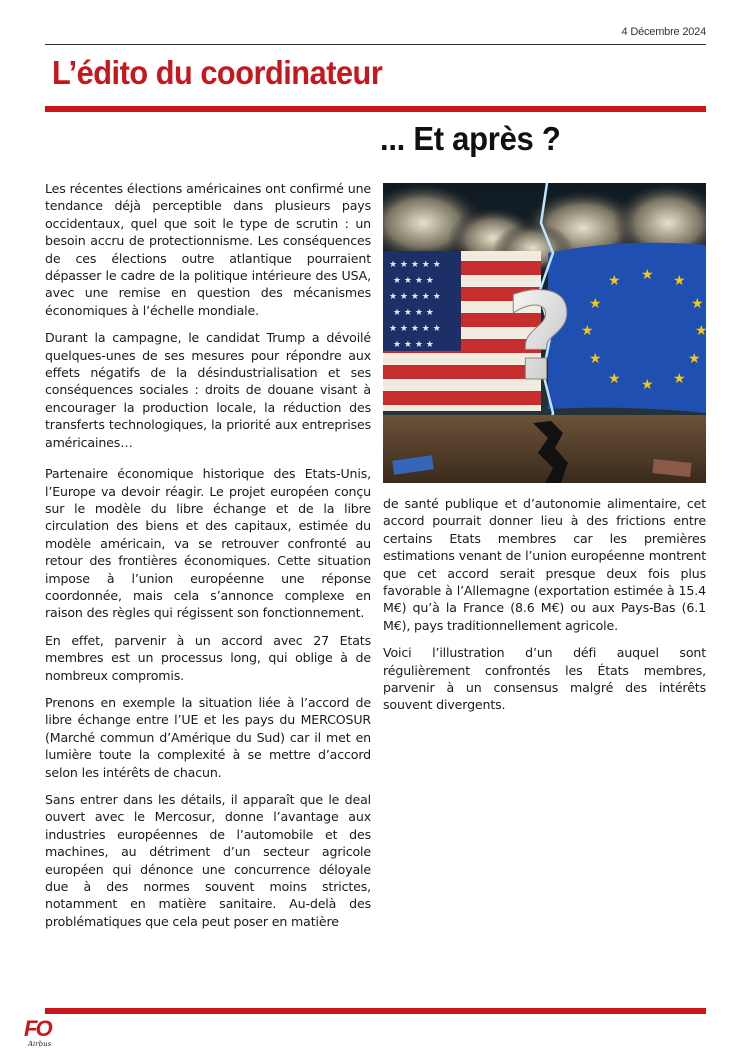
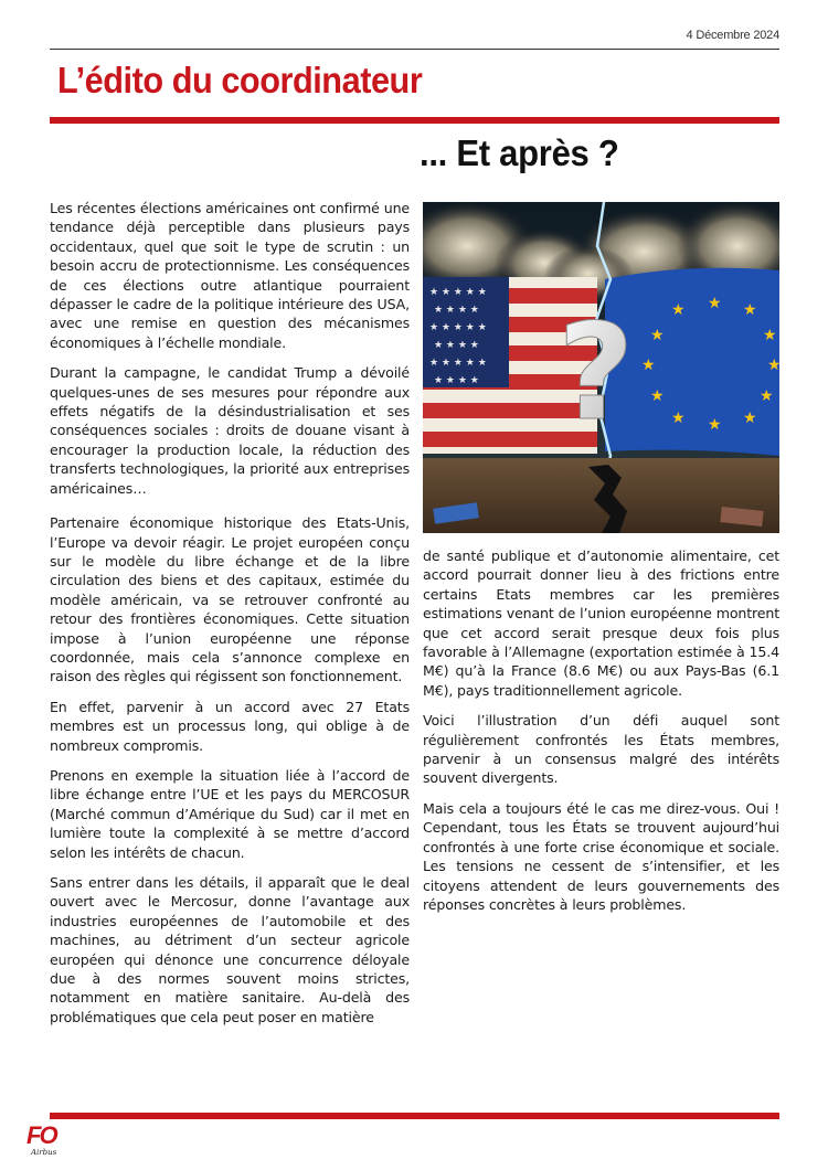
  4 Décembre 2024
  L’édito du coordinateur
  ... Et après ?
  Les récentes élections américaines ont confirmé une tendance déjà perceptible dans plusieurs pays occidentaux, quel que soit le type de scrutin : un besoin accru de protectionnisme. Les conséquences de ces élections outre atlantique pourraient dépasser le cadre de la politique intérieure des USA, avec une remise en question des mécanismes économiques à l’échelle mondiale.
  Durant la campagne, le candidat Trump a dévoilé quelques-unes de ses mesures pour répondre aux effets négatifs de la désindustrialisation et ses conséquences sociales : droits de douane visant à encourager la production locale, la réduction des transferts technologiques, la priorité aux entreprises américaines…
  Partenaire économique historique des Etats-Unis, l’Europe va devoir réagir. Le projet européen conçu sur le modèle du libre échange et de la libre circulation des biens et des capitaux, estimée du modèle américain, va se retrouver confronté au retour des frontières économiques. Cette situation impose à l’union européenne une réponse coordonnée, mais cela s’annonce complexe en raison des règles qui régissent son fonctionnement.
  En effet, parvenir à un accord avec 27 Etats membres est un processus long, qui oblige à de nombreux compromis.
  Prenons en exemple la situation liée à l’accord de libre échange entre l’UE et les pays du MERCOSUR (Marché commun d’Amérique du Sud) car il met en lumière toute la complexité à se mettre d’accord selon les intérêts de chacun.
  Sans entrer dans les détails, il apparaît que le deal ouvert avec le Mercosur, donne l’avantage aux industries européennes de l’automobile et des machines, au détriment d’un secteur agricole européen qui dénonce une concurrence déloyale due à des normes souvent moins strictes, notamment en matière sanitaire. Au-delà des problématiques que cela peut poser en matière
  ★ ★ ★ ★ ★
  ★ ★ ★ ★
  ★ ★ ★ ★ ★
  ★ ★ ★ ★
  ★ ★ ★ ★ ★
  ★ ★ ★ ★
  ★
  ★
  ★
  ★
  ★
  ★
  ★
  ★
  ★
  ★
  ★
  ★
  ?
  de santé publique et d’autonomie alimentaire, cet accord pourrait donner lieu à des frictions entre certains Etats membres car les premières estimations venant de l’union européenne montrent que cet accord serait presque deux fois plus favorable à l’Allemagne (exportation estimée à 15.4 M€) qu’à la France (8.6 M€) ou aux Pays-Bas (6.1 M€), pays traditionnellement agricole.
  Voici l’illustration d’un défi auquel sont régulièrement confrontés les États membres, parvenir à un consensus malgré des intérêts souvent divergents.
+ Mais cela a toujours été le cas me direz-vous. Oui ! Cependant, tous les États se trouvent aujourd’hui confrontés à une forte crise économique et sociale. Les tensions ne cessent de s’intensifier, et les citoyens attendent de leurs gouvernements des réponses concrètes à leurs problèmes.
  FO
  Airbus
